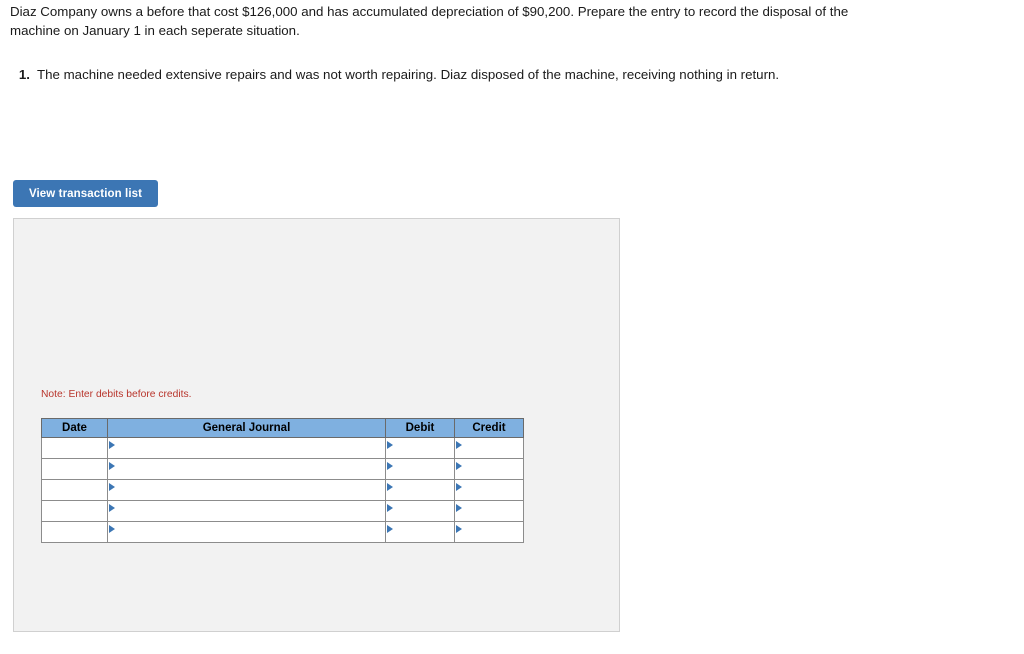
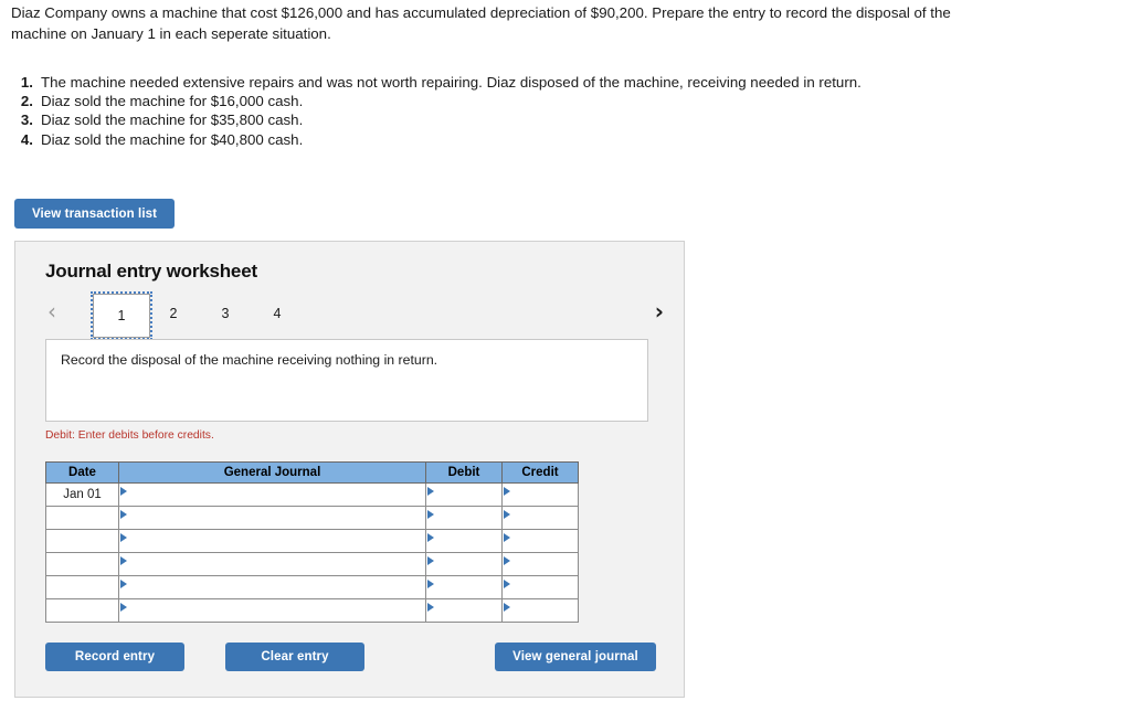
- Diaz Company owns a before that cost $126,000 and has accumulated depreciation of $90,200. Prepare the entry to record the disposal of the machine on January 1 in each seperate situation.
+ Diaz Company owns a machine that cost $126,000 and has accumulated depreciation of $90,200. Prepare the entry to record the disposal of the machine on January 1 in each seperate situation.
  1.
- The machine needed extensive repairs and was not worth repairing. Diaz disposed of the machine, receiving nothing in return.
+ The machine needed extensive repairs and was not worth repairing. Diaz disposed of the machine, receiving needed in return.
+ 2.
+ Diaz sold the machine for $16,000 cash.
+ 3.
+ Diaz sold the machine for $35,800 cash.
+ 4.
+ Diaz sold the machine for $40,800 cash.
  View transaction list
+ Journal entry worksheet
+ ‹
+ 1
+ 2
+ 3
+ 4
+ ›
+ Record the disposal of the machine receiving nothing in return.
- Note: Enter debits before credits.
+ Debit: Enter debits before credits.
  Date	General Journal	Debit	Credit
+ Jan 01
+ Record entry
+ Clear entry
+ View general journal
